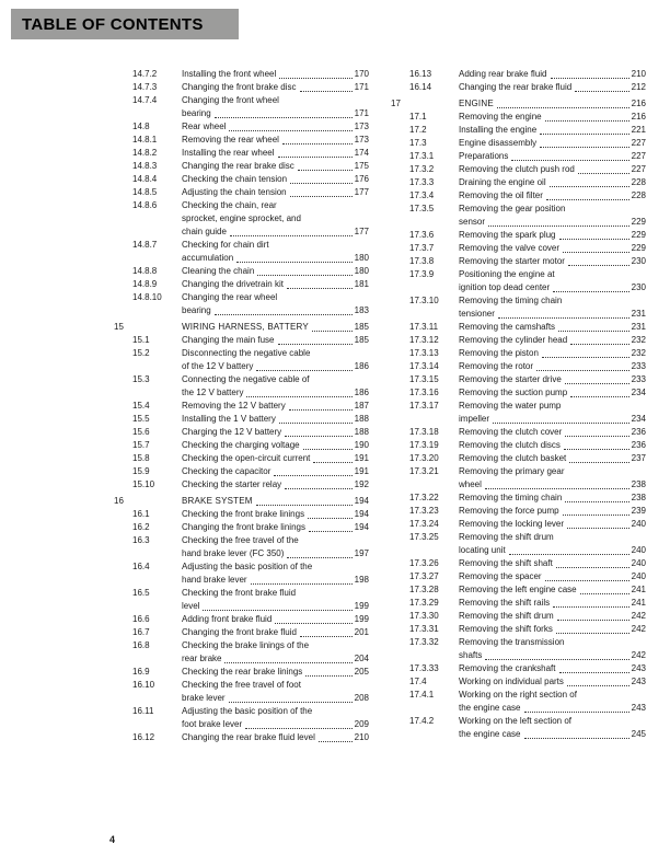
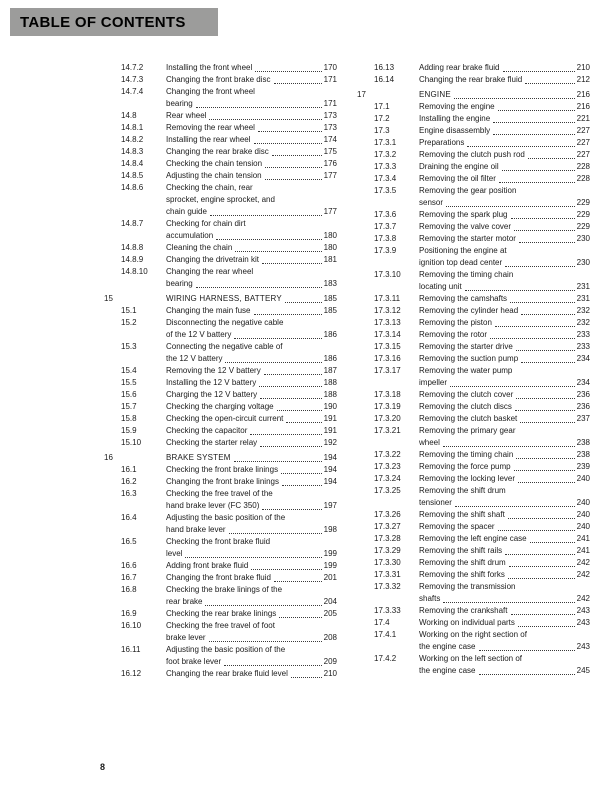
  TABLE OF CONTENTS
  14.7.2
  Installing the front wheel
  170
  14.7.3
  Changing the front brake disc
  171
  14.7.4
  Changing the front wheel
  bearing
  171
  14.8
  Rear wheel
  173
  14.8.1
  Removing the rear wheel
  173
  14.8.2
  Installing the rear wheel
  174
  14.8.3
  Changing the rear brake disc
  175
  14.8.4
  Checking the chain tension
  176
  14.8.5
  Adjusting the chain tension
  177
  14.8.6
  Checking the chain, rear
  sprocket, engine sprocket, and
  chain guide
  177
  14.8.7
  Checking for chain dirt
  accumulation
  180
  14.8.8
  Cleaning the chain
  180
  14.8.9
  Changing the drivetrain kit
  181
  14.8.10
  Changing the rear wheel
  bearing
  183
  15
  WIRING HARNESS, BATTERY
  185
  15.1
  Changing the main fuse
  185
  15.2
  Disconnecting the negative cable
  of the 12 V battery
  186
  15.3
  Connecting the negative cable of
  the 12 V battery
  186
  15.4
  Removing the 12 V battery
  187
  15.5
- Installing the 1 V battery
+ Installing the 12 V battery
  188
  15.6
  Charging the 12 V battery
  188
  15.7
  Checking the charging voltage
  190
  15.8
  Checking the open-circuit current
  191
  15.9
  Checking the capacitor
  191
  15.10
  Checking the starter relay
  192
  16
  BRAKE SYSTEM
  194
  16.1
  Checking the front brake linings
  194
  16.2
  Changing the front brake linings
  194
  16.3
  Checking the free travel of the
  hand brake lever (FC 350)
  197
  16.4
  Adjusting the basic position of the
  hand brake lever
  198
  16.5
  Checking the front brake fluid
  level
  199
  16.6
  Adding front brake fluid
  199
  16.7
  Changing the front brake fluid
  201
  16.8
  Checking the brake linings of the
  rear brake
  204
  16.9
  Checking the rear brake linings
  205
  16.10
  Checking the free travel of foot
  brake lever
  208
  16.11
  Adjusting the basic position of the
  foot brake lever
  209
  16.12
  Changing the rear brake fluid level
  210
  16.13
  Adding rear brake fluid
  210
  16.14
  Changing the rear brake fluid
  212
  17
  ENGINE
  216
  17.1
  Removing the engine
  216
  17.2
  Installing the engine
  221
  17.3
  Engine disassembly
  227
  17.3.1
  Preparations
  227
  17.3.2
  Removing the clutch push rod
  227
  17.3.3
  Draining the engine oil
  228
  17.3.4
  Removing the oil filter
  228
  17.3.5
  Removing the gear position
  sensor
  229
  17.3.6
  Removing the spark plug
  229
  17.3.7
  Removing the valve cover
  229
  17.3.8
  Removing the starter motor
  230
  17.3.9
  Positioning the engine at
  ignition top dead center
  230
  17.3.10
  Removing the timing chain
- tensioner
+ locating unit
  231
  17.3.11
  Removing the camshafts
  231
  17.3.12
  Removing the cylinder head
  232
  17.3.13
  Removing the piston
  232
  17.3.14
  Removing the rotor
  233
  17.3.15
  Removing the starter drive
  233
  17.3.16
  Removing the suction pump
  234
  17.3.17
  Removing the water pump
  impeller
  234
  17.3.18
  Removing the clutch cover
  236
  17.3.19
  Removing the clutch discs
  236
  17.3.20
  Removing the clutch basket
  237
  17.3.21
  Removing the primary gear
  wheel
  238
  17.3.22
  Removing the timing chain
  238
  17.3.23
  Removing the force pump
  239
  17.3.24
  Removing the locking lever
  240
  17.3.25
  Removing the shift drum
- locating unit
+ tensioner
  240
  17.3.26
  Removing the shift shaft
  240
  17.3.27
  Removing the spacer
  240
  17.3.28
  Removing the left engine case
  241
  17.3.29
  Removing the shift rails
  241
  17.3.30
  Removing the shift drum
  242
  17.3.31
  Removing the shift forks
  242
  17.3.32
  Removing the transmission
  shafts
  242
  17.3.33
  Removing the crankshaft
  243
  17.4
  Working on individual parts
  243
  17.4.1
  Working on the right section of
  the engine case
  243
  17.4.2
  Working on the left section of
  the engine case
  245
- 4
+ 8
